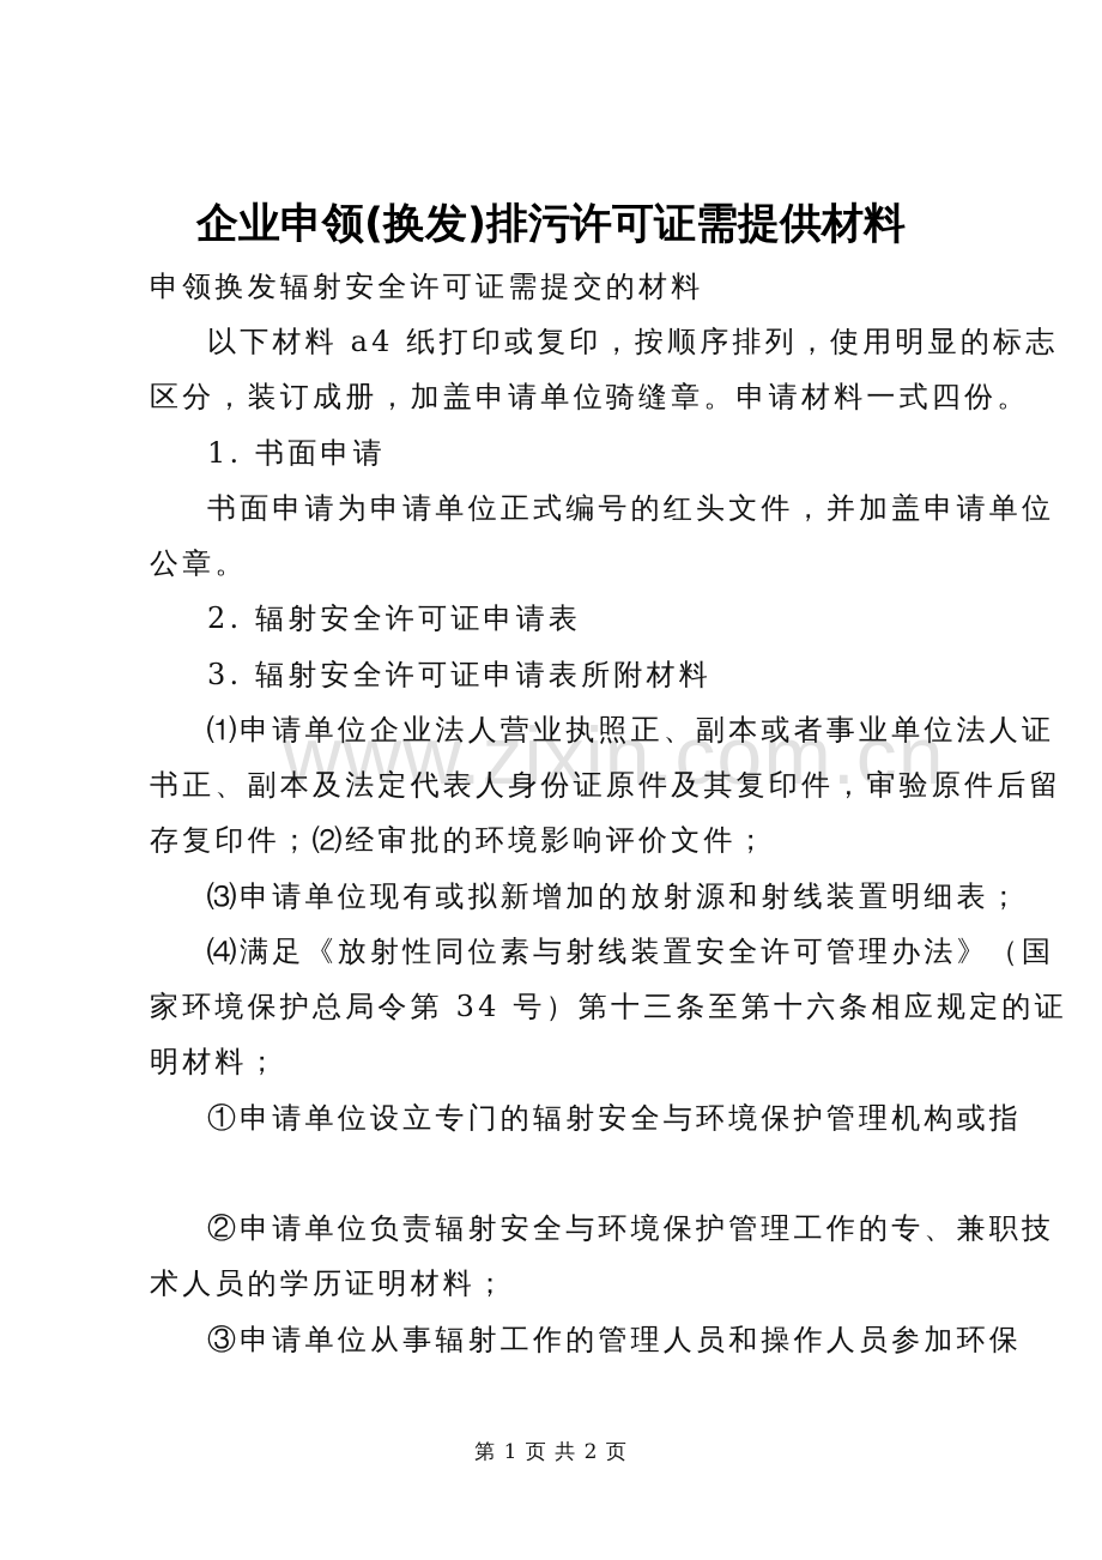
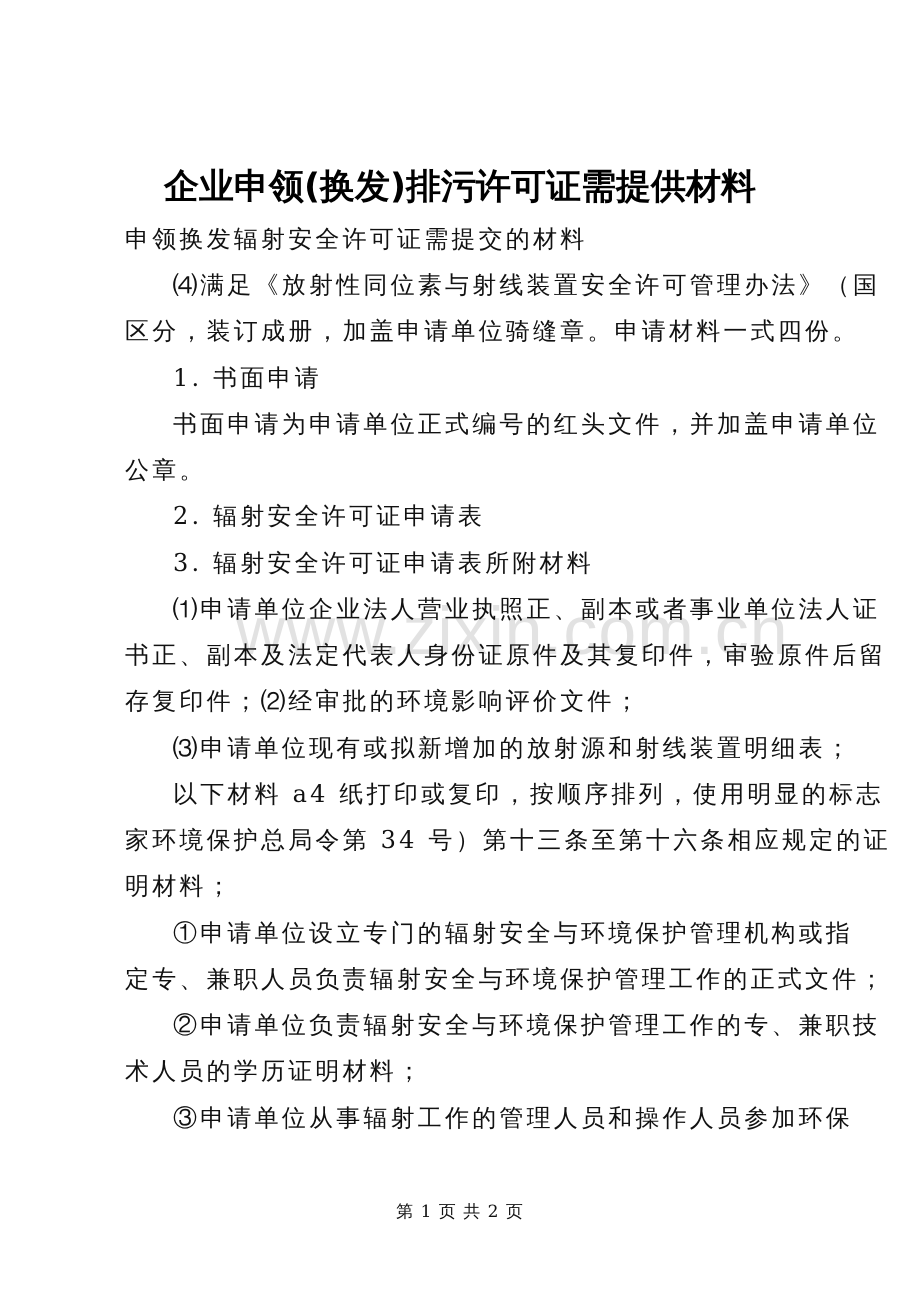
  www.zixin.com.cn
  企业申领(换发)排污许可证需提供材料
  申领换发辐射安全许可证需提交的材料
- 以下材料 a4 纸打印或复印，按顺序排列，使用明显的标志
+ ⑷满足《放射性同位素与射线装置安全许可管理办法》（国
  区分，装订成册，加盖申请单位骑缝章。申请材料一式四份。
  1. 书面申请
  书面申请为申请单位正式编号的红头文件，并加盖申请单位
  公章。
  2. 辐射安全许可证申请表
  3. 辐射安全许可证申请表所附材料
  ⑴申请单位企业法人营业执照正、副本或者事业单位法人证
  书正、副本及法定代表人身份证原件及其复印件，审验原件后留
  存复印件；⑵经审批的环境影响评价文件；
  ⑶申请单位现有或拟新增加的放射源和射线装置明细表；
- ⑷满足《放射性同位素与射线装置安全许可管理办法》（国
+ 以下材料 a4 纸打印或复印，按顺序排列，使用明显的标志
  家环境保护总局令第 34 号）第十三条至第十六条相应规定的证
  明材料；
  ①申请单位设立专门的辐射安全与环境保护管理机构或指
+ 定专、兼职人员负责辐射安全与环境保护管理工作的正式文件；
  ②申请单位负责辐射安全与环境保护管理工作的专、兼职技
  术人员的学历证明材料；
  ③申请单位从事辐射工作的管理人员和操作人员参加环保
  第 1 页 共 2 页
